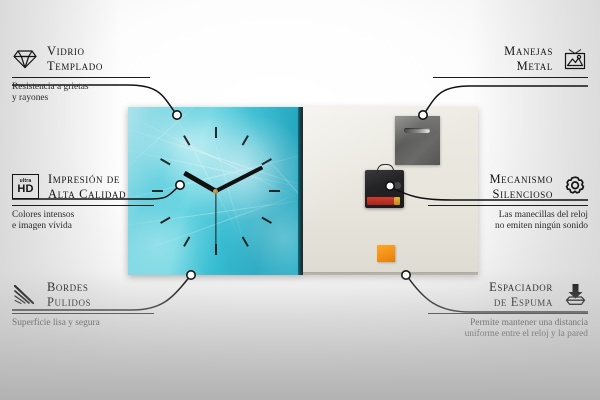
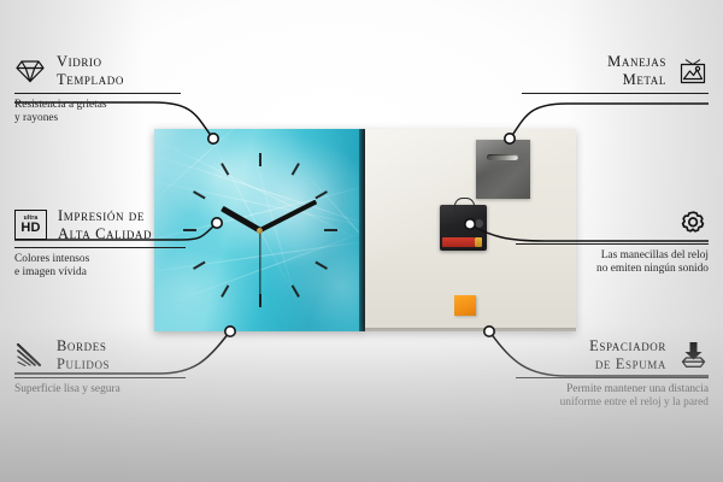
  Vidrio
  Templado
  Resistencia a grietas
  y rayones
  HD
  Impresión de
  Alta Calidad
  Colores intensos
  e imagen vívida
  Manejas
  Metal
- Mecanismo
- Silencioso
  Las manecillas del reloj
  no emiten ningún sonido
